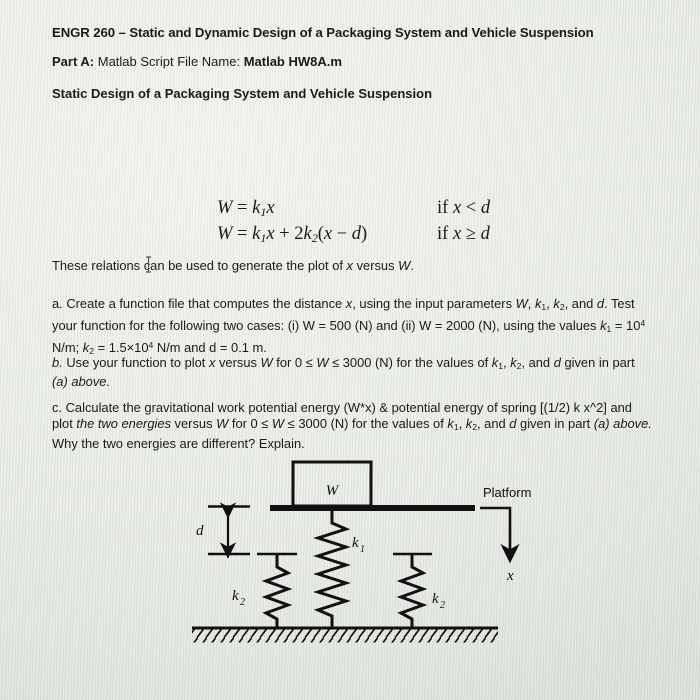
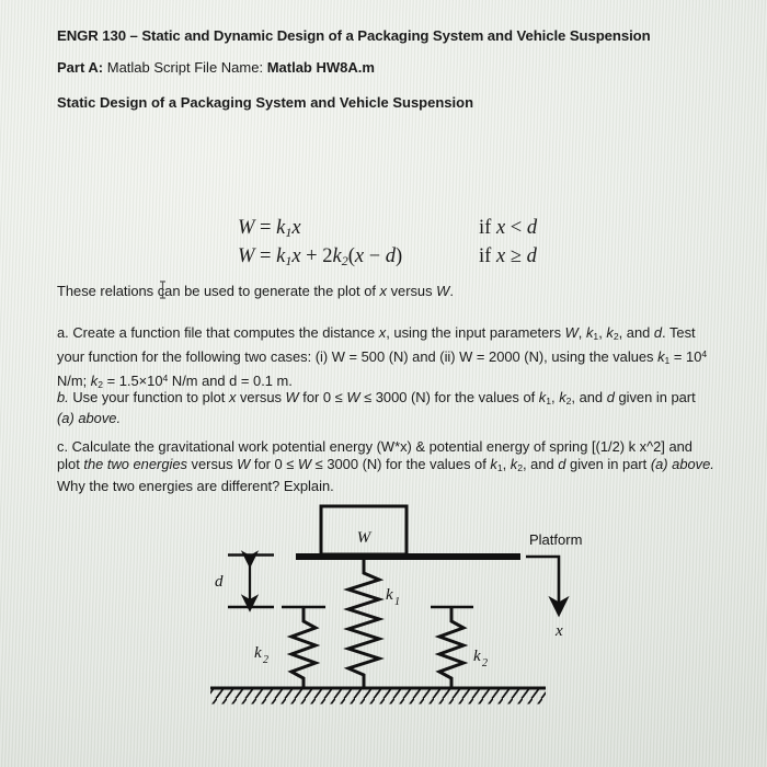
- ENGR 260 – Static and Dynamic Design of a Packaging System and Vehicle Suspension
+ ENGR 130 – Static and Dynamic Design of a Packaging System and Vehicle Suspension
  Part A: Matlab Script File Name: Matlab HW8A.m
  Static Design of a Packaging System and Vehicle Suspension
  W = k1x
  if x < d
  W = k1x + 2k2(x − d)
  if x ≥ d
  These relations can be used to generate the plot of x versus W.
  a. Create a function file that computes the distance x, using the input parameters W, k1, k2, and d. Test your function for the following two cases: (i) W = 500 (N) and (ii) W = 2000 (N), using the values k1 = 104 N/m; k2 = 1.5×104 N/m and d = 0.1 m.
  b. Use your function to plot x versus W for 0 ≤ W ≤ 3000 (N) for the values of k1, k2, and d given in part (a) above.
  c. Calculate the gravitational work potential energy (W*x) & potential energy of spring [(1/2) k x^2] and plot the two energies versus W for 0 ≤ W ≤ 3000 (N) for the values of k1, k2, and d given in part (a) above. Why the two energies are different? Explain.
  W
  Platform
  d
  k
  1
  k
  2
  k
  2
  x
